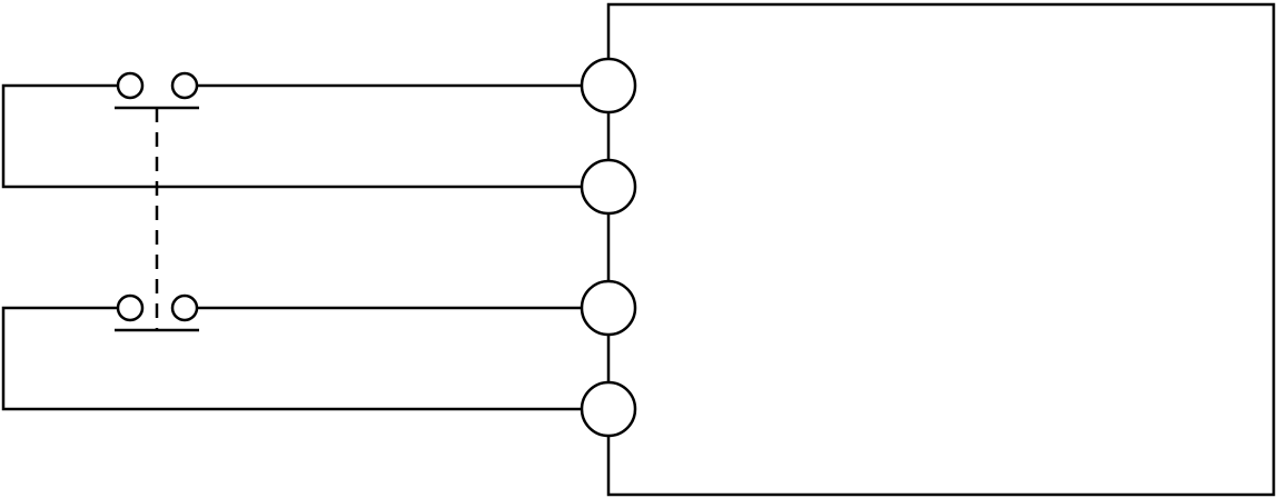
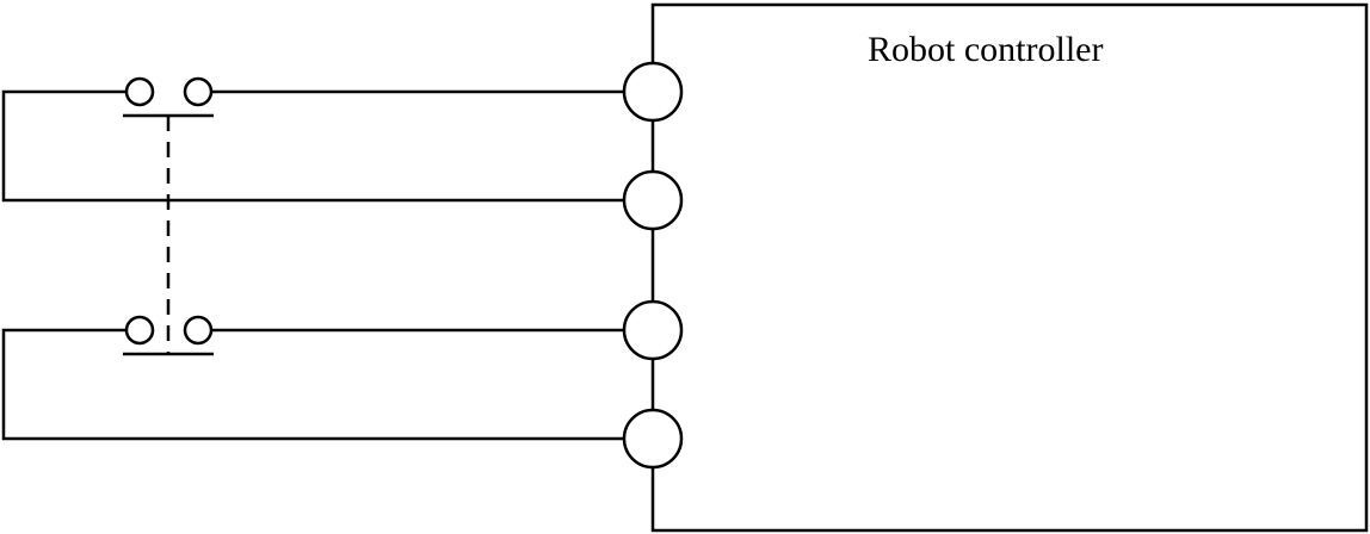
+ Robot controller
